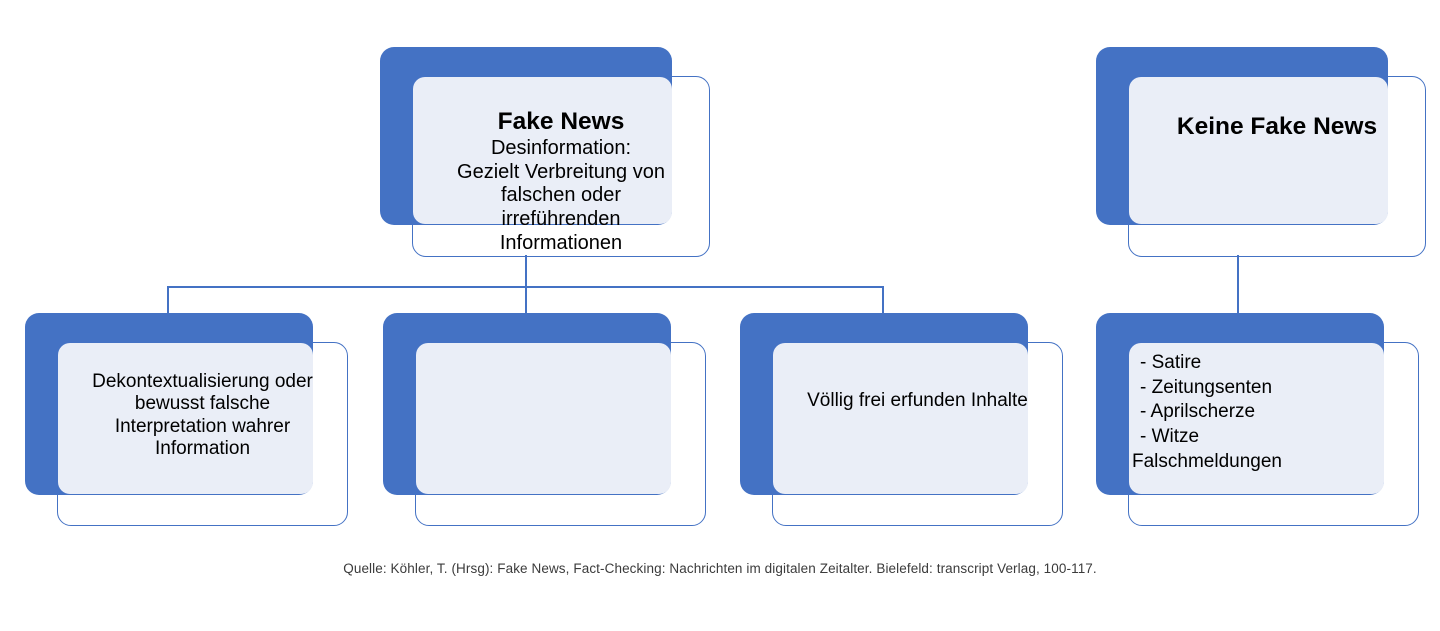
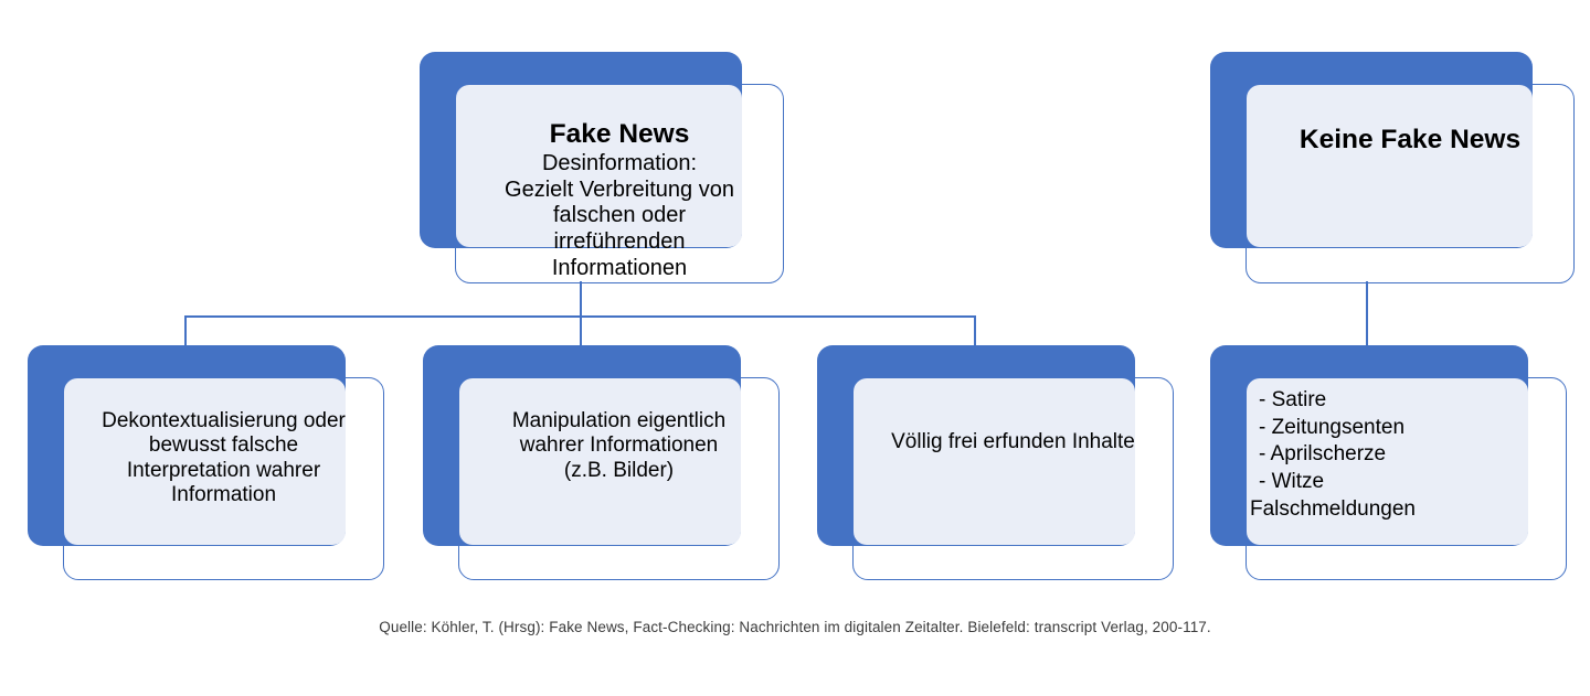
  Fake News
  Desinformation:
  Gezielt Verbreitung von
  falschen oder
  irreführenden
  Informationen
  Keine Fake News
  Dekontextualisierung oder
  bewusst falsche
  Interpretation wahrer
  Information
+ Manipulation eigentlich
+ wahrer Informationen
+ (z.B. Bilder)
  Völlig frei erfunden Inhalte
  - Satire
  - Zeitungsenten
  - Aprilscherze
  - Witze
  Falschmeldungen
- Quelle: Köhler, T. (Hrsg): Fake News, Fact-Checking: Nachrichten im digitalen Zeitalter. Bielefeld: transcript Verlag, 100-117.
+ Quelle: Köhler, T. (Hrsg): Fake News, Fact-Checking: Nachrichten im digitalen Zeitalter. Bielefeld: transcript Verlag, 200-117.
